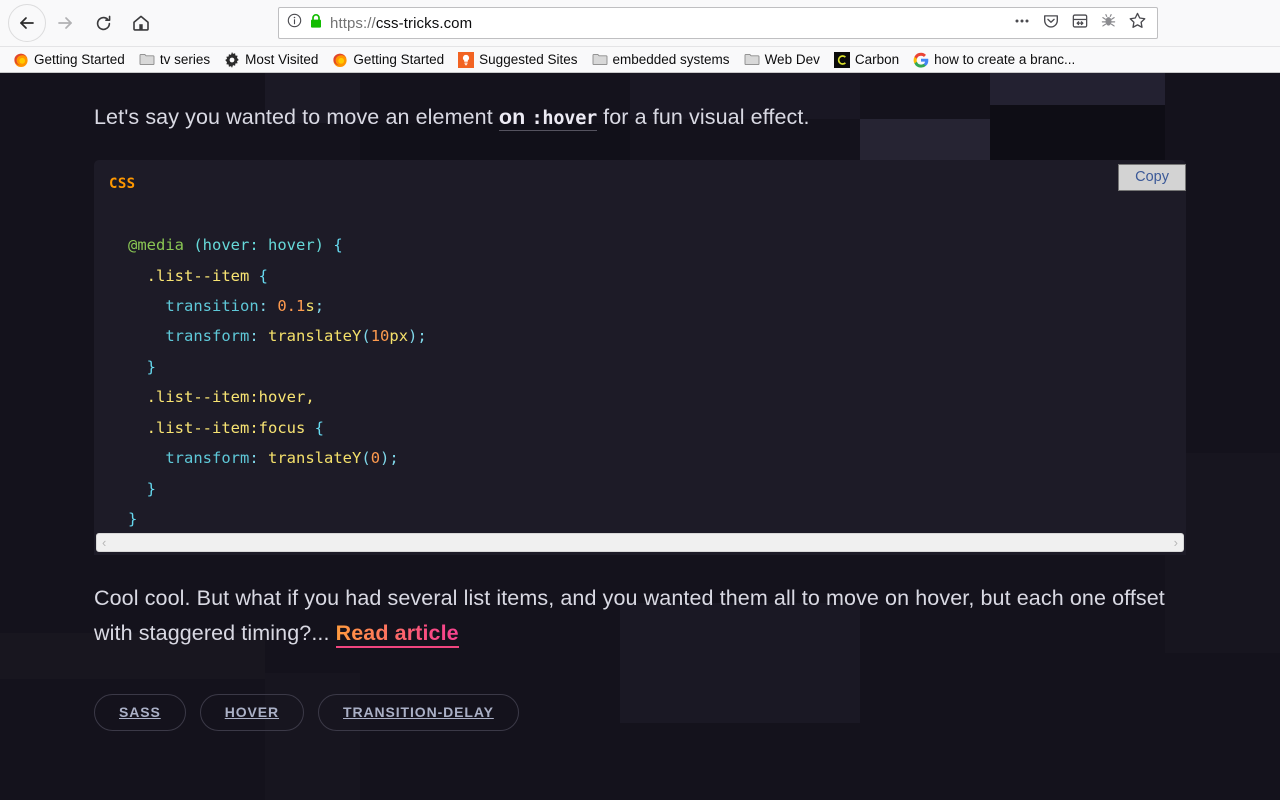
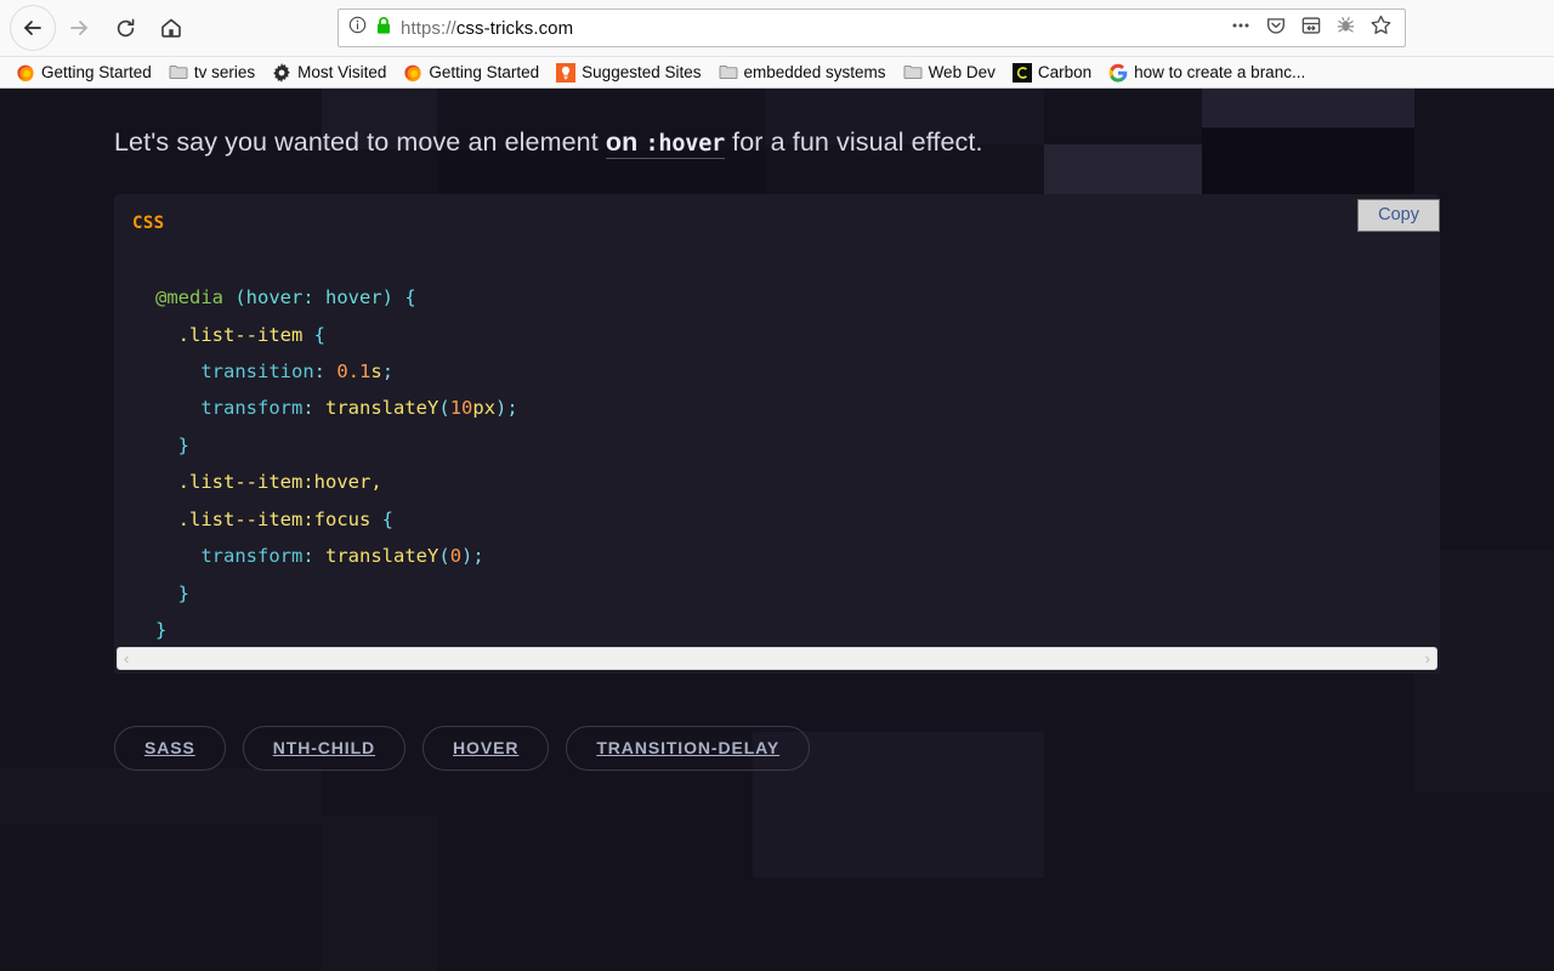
  https://css-tricks.com
  Getting Started
  tv series
  Most Visited
  Getting Started
  Suggested Sites
  embedded systems
  Web Dev
  Carbon
  how to create a branc...
  Let's say you wanted to move an element on :hover for a fun visual effect.
  CSS
  Copy
  @media (hover: hover) { .list--item { transition: 0.1s; transform: translateY(10px); } .list--item:hover, .list--item:focus { transform: translateY(0); } }
  ‹
  ›
- Cool cool. But what if you had several list items, and you wanted them all to move on hover, but each one offset with staggered timing?... Read article
  SASS
+ NTH-CHILD
  HOVER
  TRANSITION-DELAY
